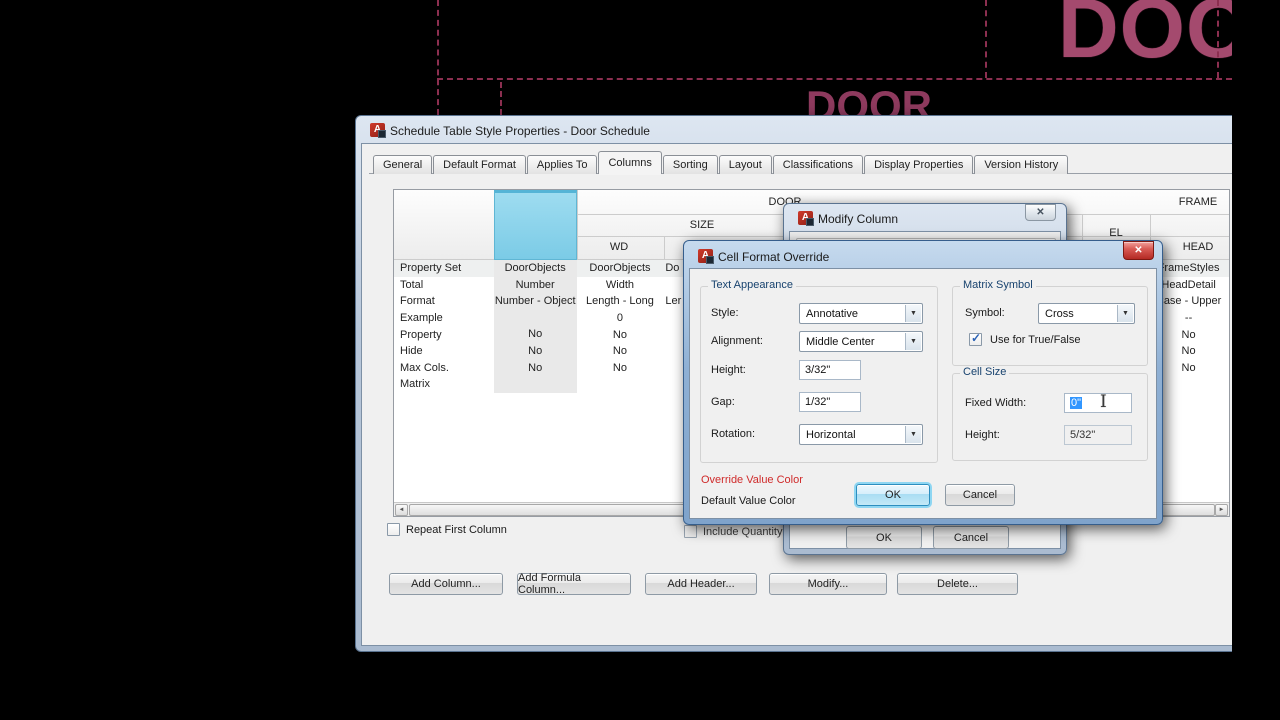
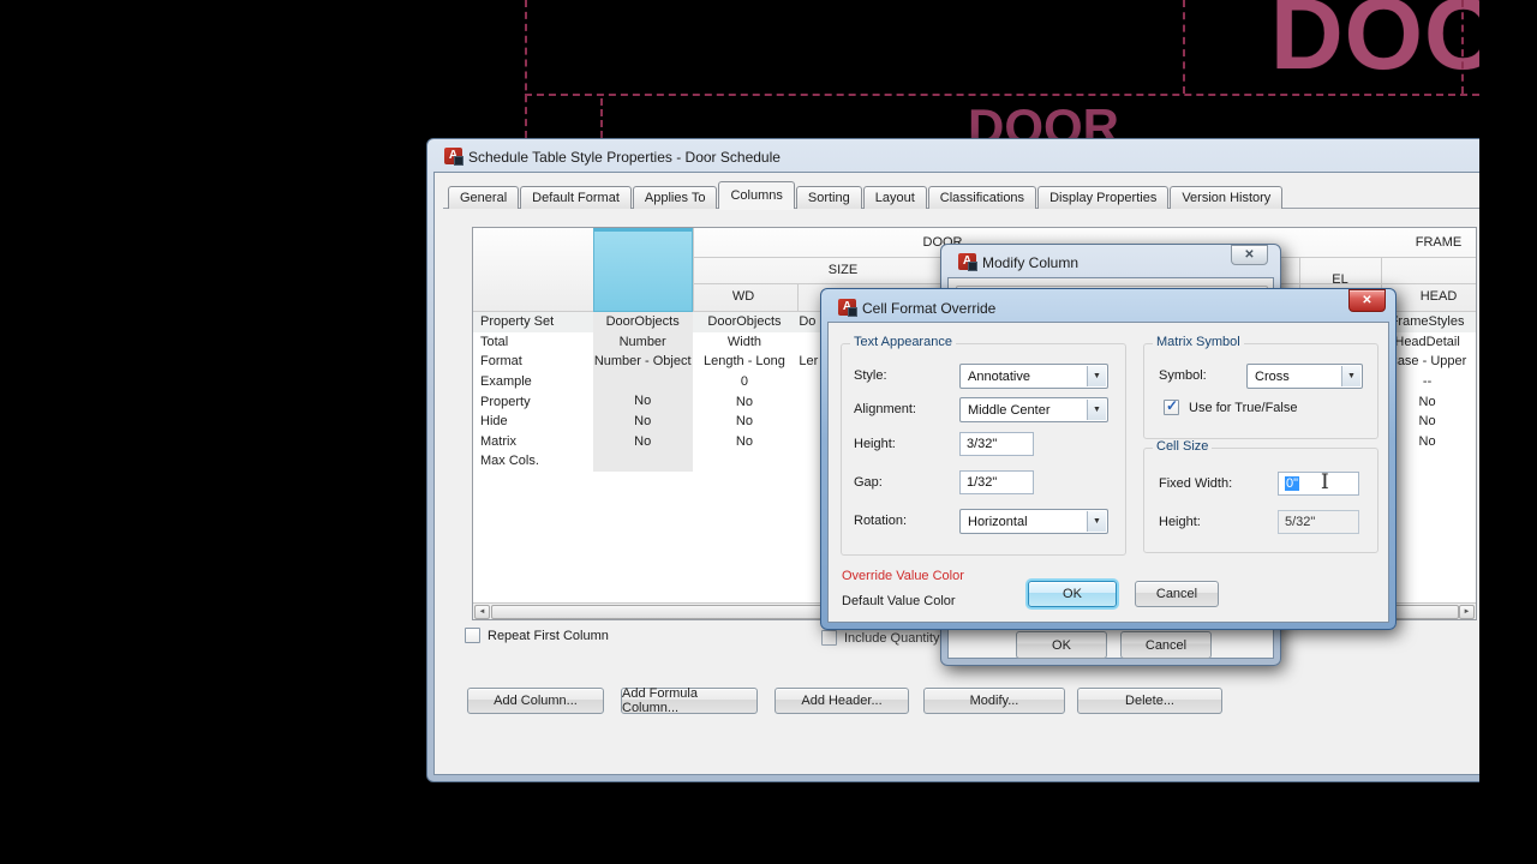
  DOO
  DOOR
  A
  Schedule Table Style Properties - Door Schedule
  General
  Default Format
  Applies To
  Columns
  Sorting
  Layout
  Classifications
  Display Properties
  Version History
  DOOR
  FRAME
  SIZE
  EL
  WD
  HEAD
  Property Set
  DoorObjects
  DoorObjects
  Do
  rameStyles
  Total
  Number
  Width
  HeadDetail
  Format
  Number - Object
  Length - Long
  Ler
  ase - Upper
  Example
  0
  --
  Property
  No
  No
  No
  Hide
  No
  No
  No
- Max Cols.
+ Matrix
  No
  No
  No
- Matrix
+ Max Cols.
  Repeat First Column
  Include Quantity
  Add Column...
  Add Formula Column...
  Add Header...
  Modify...
  Delete...
  A
  Modify Column
  ✕
  OK
  Cancel
  A
  Cell Format Override
  ✕
  Text Appearance
  Style:
  Annotative
  Alignment:
  Middle Center
  Height:
  3/32"
  Gap:
  1/32"
  Rotation:
  Horizontal
  Matrix Symbol
  Symbol:
  Cross
  ✓
  Use for True/False
  Cell Size
  Fixed Width:
  0"
  Height:
  5/32"
  Override Value Color
  Default Value Color
  OK
  Cancel
  I
